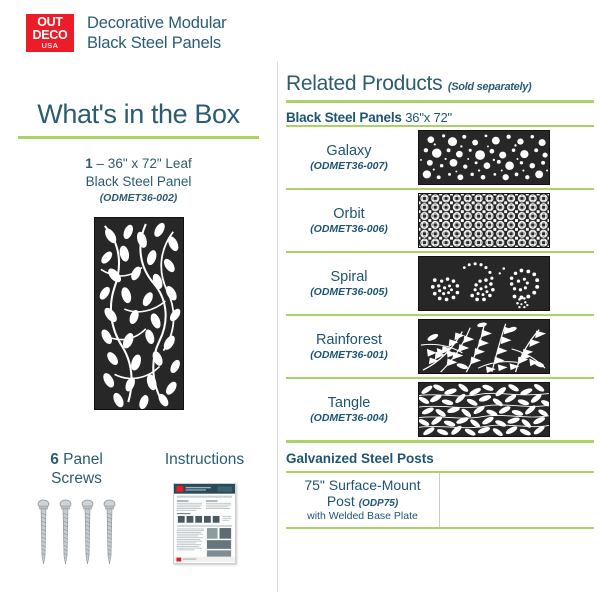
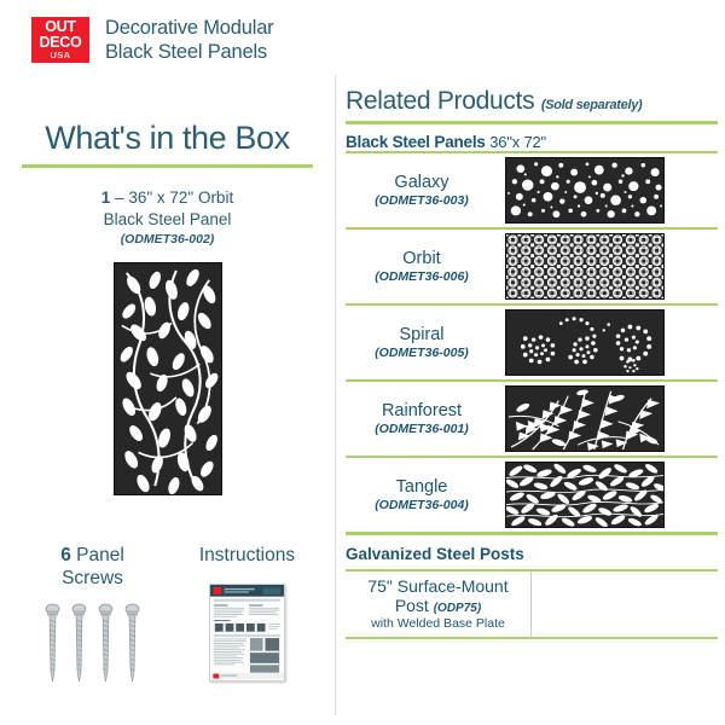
  OUT
  DECO
  USA
  Decorative Modular
  Black Steel Panels
  What's in the Box
- 1 – 36" x 72" Leaf
+ 1 – 36" x 72" Orbit
  Black Steel Panel
  (ODMET36-002)
  6 Panel
  Screws
  Instructions
  Related Products (Sold separately)
  Black Steel Panels 36"x 72"
  Galaxy
- (ODMET36-007)
+ (ODMET36-003)
  Orbit
  (ODMET36-006)
  Spiral
  (ODMET36-005)
  Rainforest
  (ODMET36-001)
  Tangle
  (ODMET36-004)
  Galvanized Steel Posts
  75" Surface-Mount
  Post (ODP75)
  with Welded Base Plate
